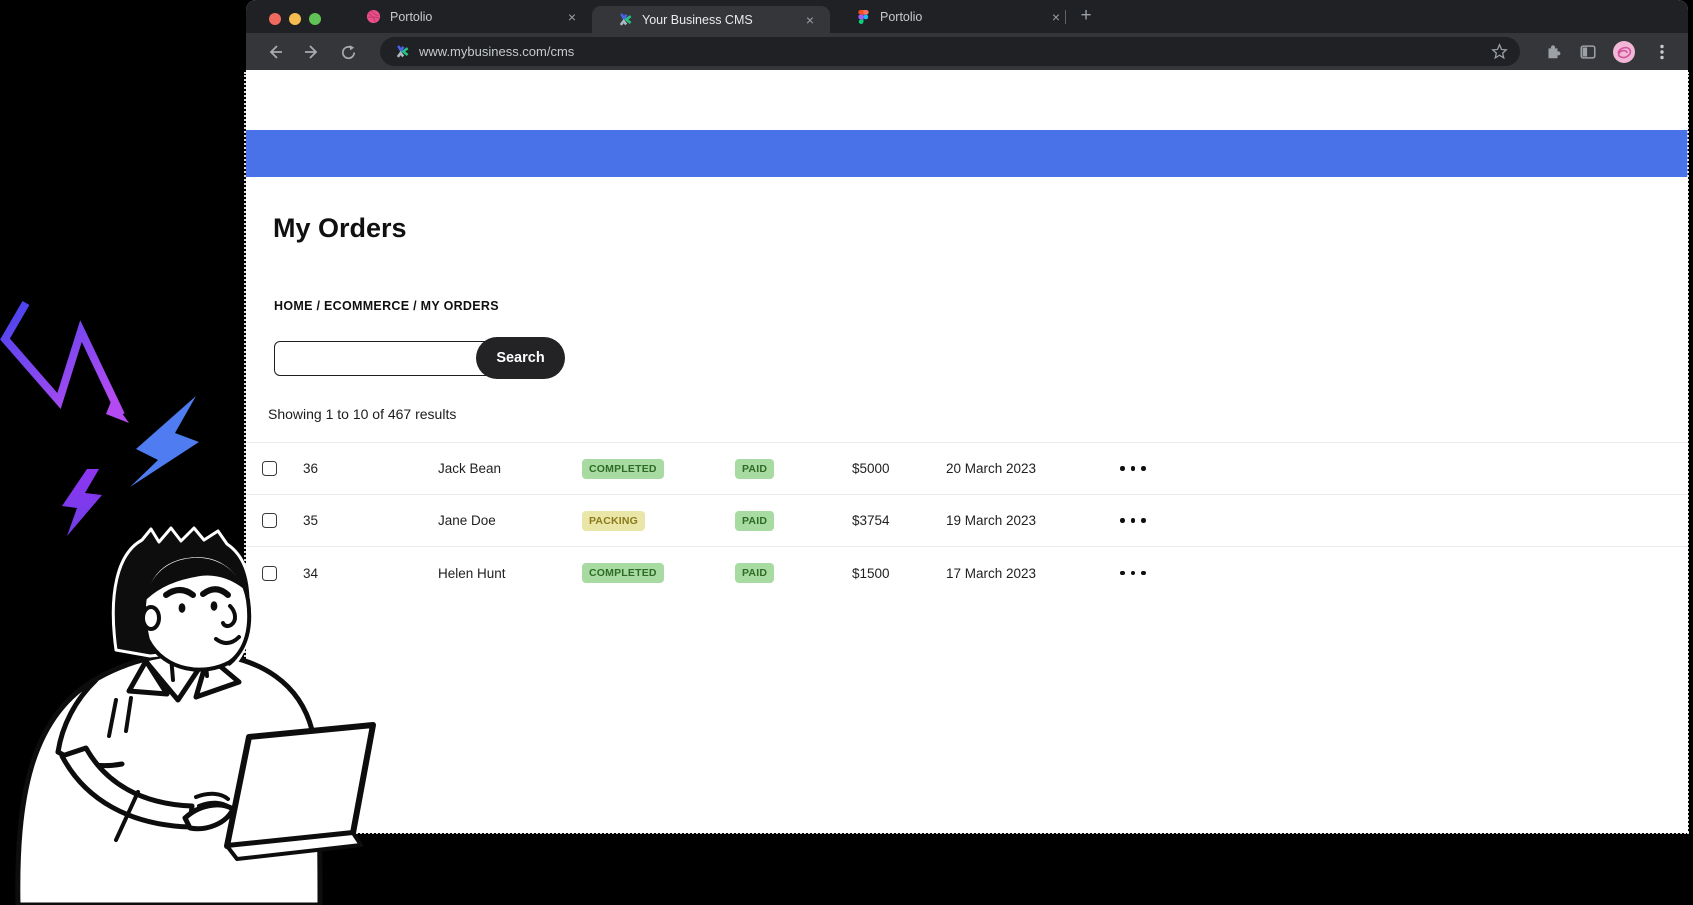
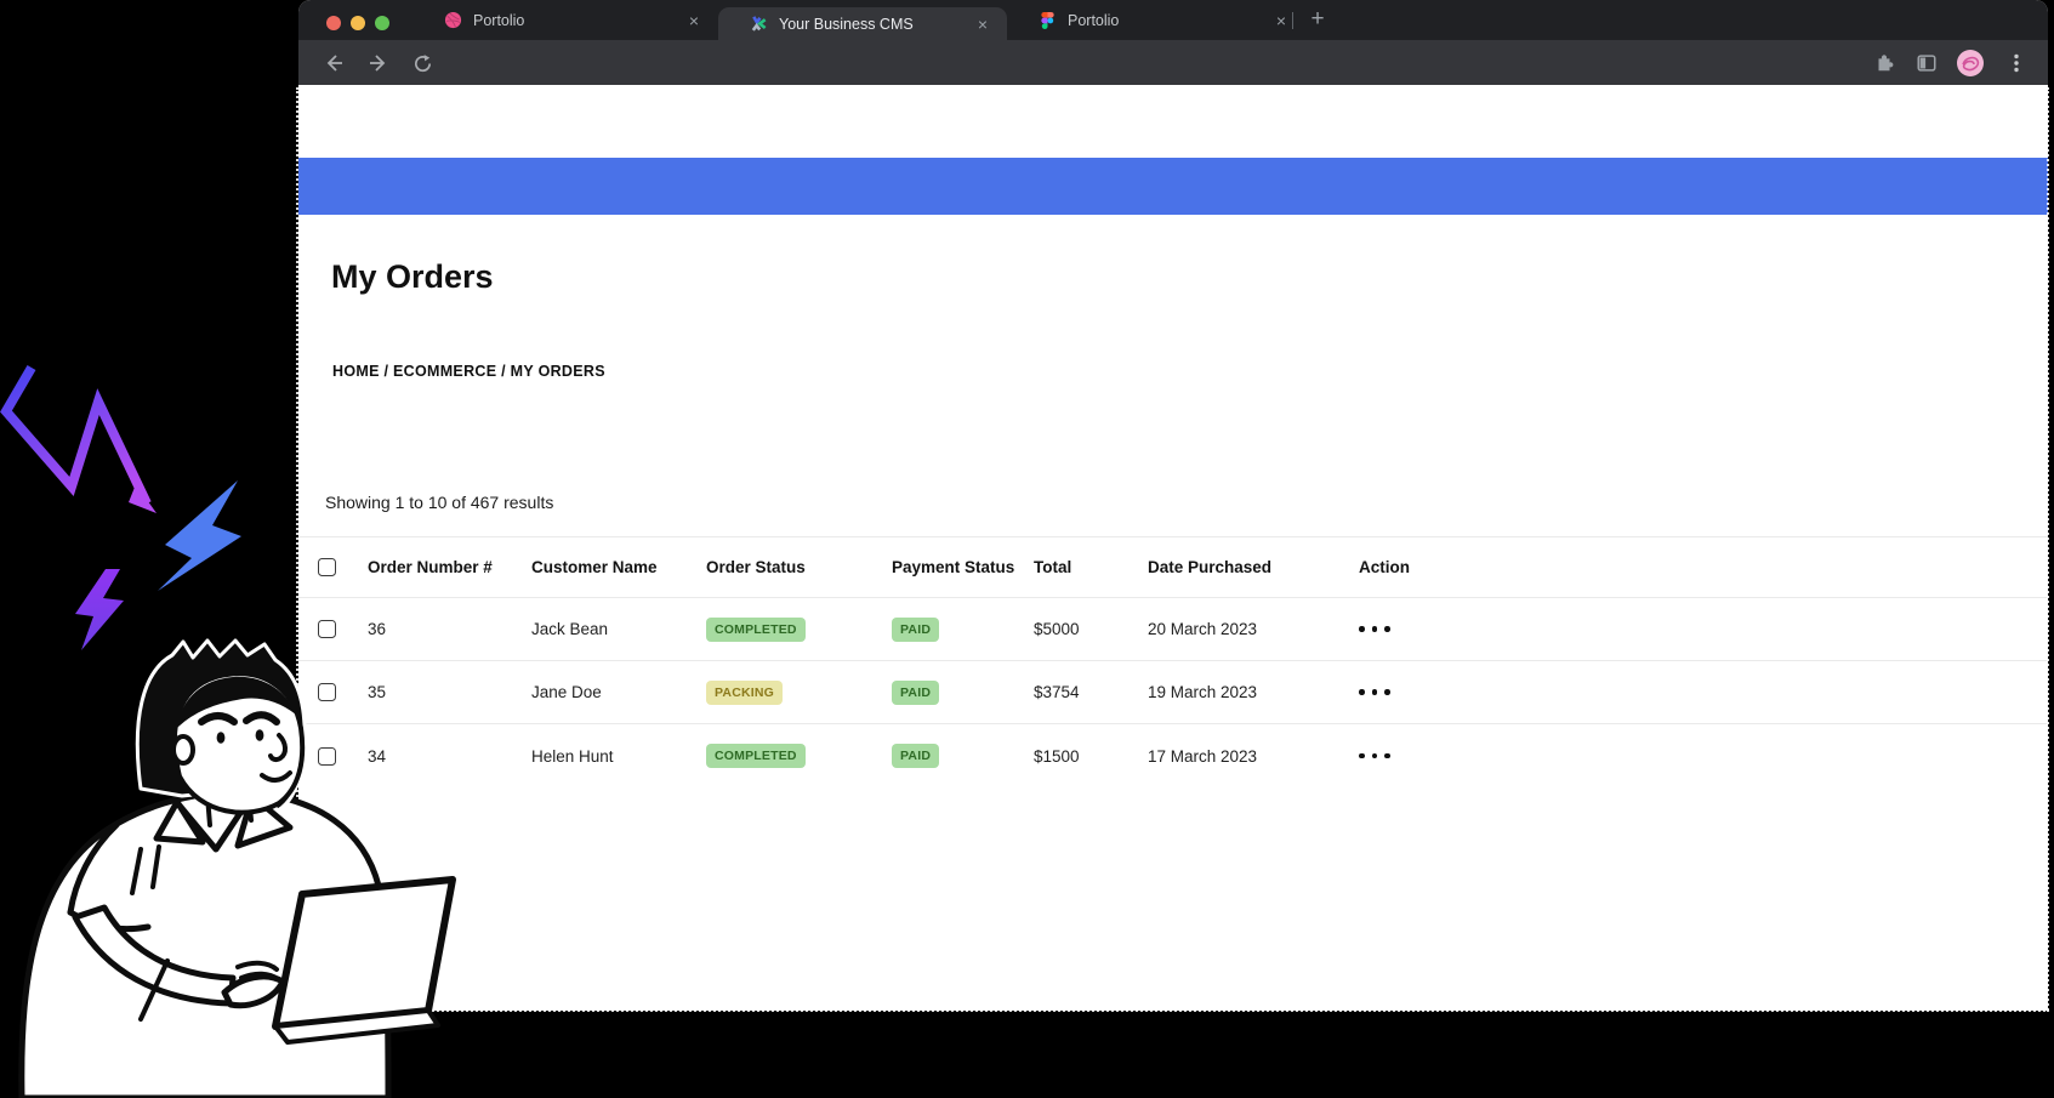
  Portolio
  ×
  Your Business CMS
  ×
  Portolio
  ×
  +
- www.mybusiness.com/cms
  My Orders
  HOME / ECOMMERCE / MY ORDERS
- Search
  Showing 1 to 10 of 467 results
+ Order Number #
+ Customer Name
+ Order Status
+ Payment Status
+ Total
+ Date Purchased
+ Action
  36
  Jack Bean
  COMPLETED
  PAID
  $5000
  20 March 2023
  35
  Jane Doe
  PACKING
  PAID
  $3754
  19 March 2023
  34
  Helen Hunt
  COMPLETED
  PAID
  $1500
  17 March 2023
